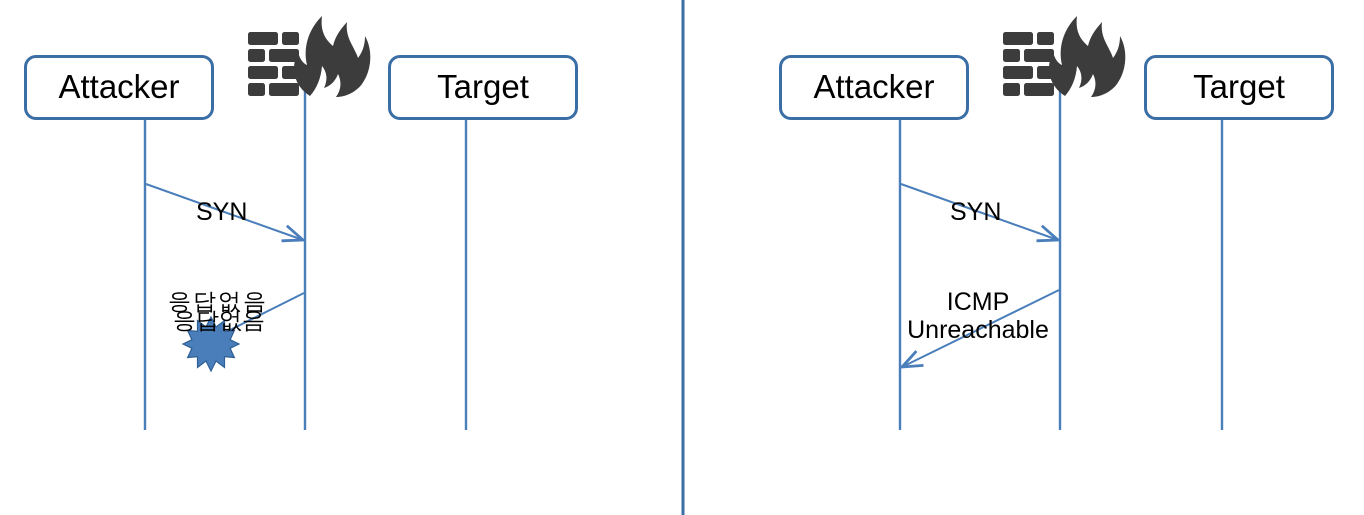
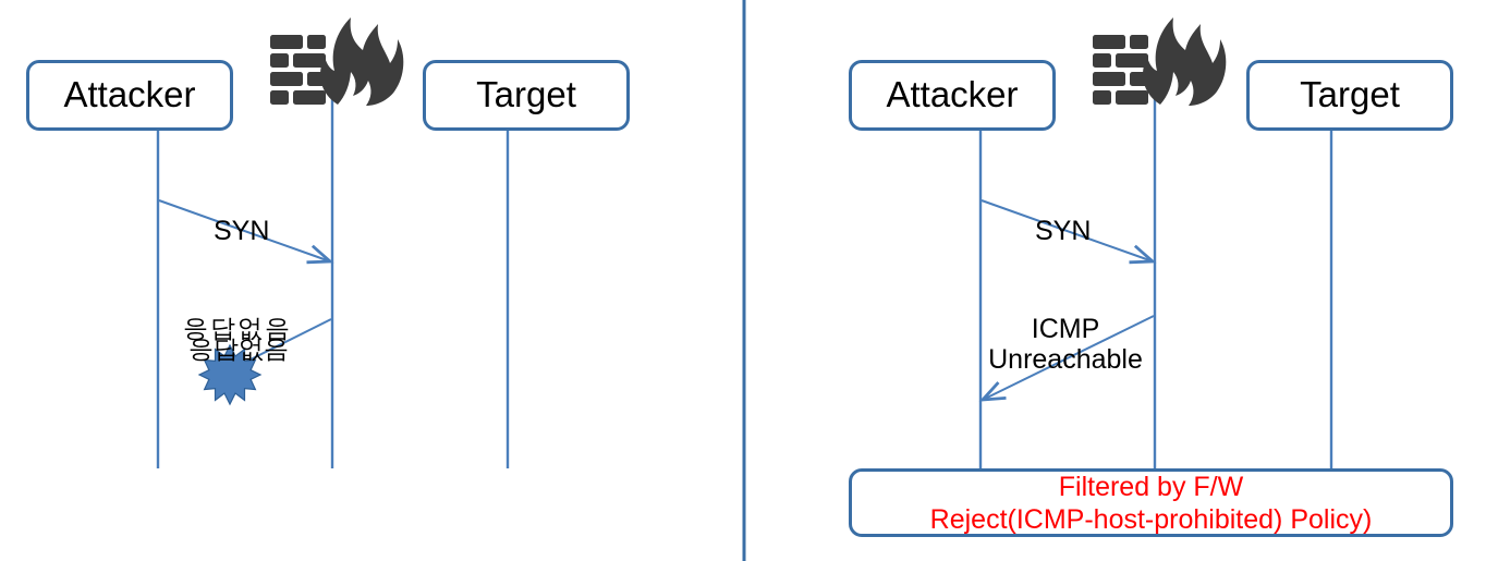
  Attacker
  Target
  SYN
  응답없음
  응답없음
  Attacker
  Target
  SYN
  ICMP
  Unreachable
+ Filtered by F/W
+ Reject(ICMP-host-prohibited) Policy)
